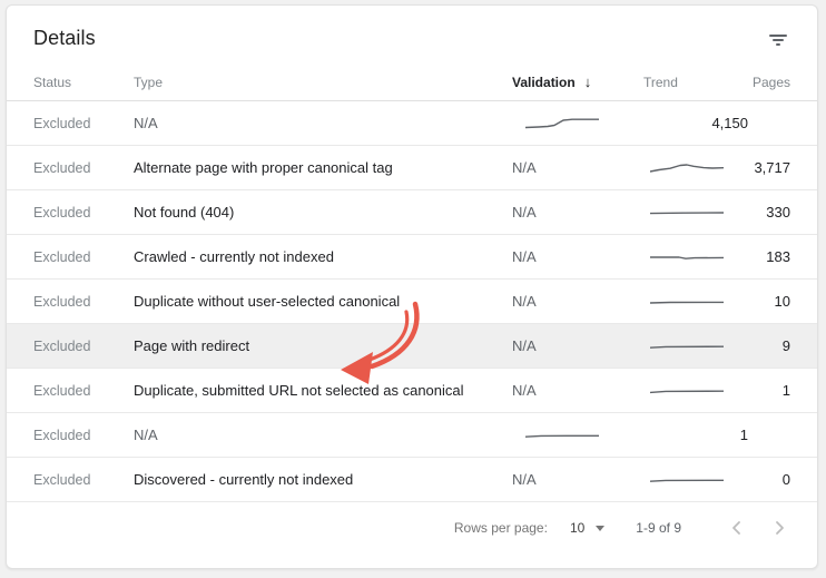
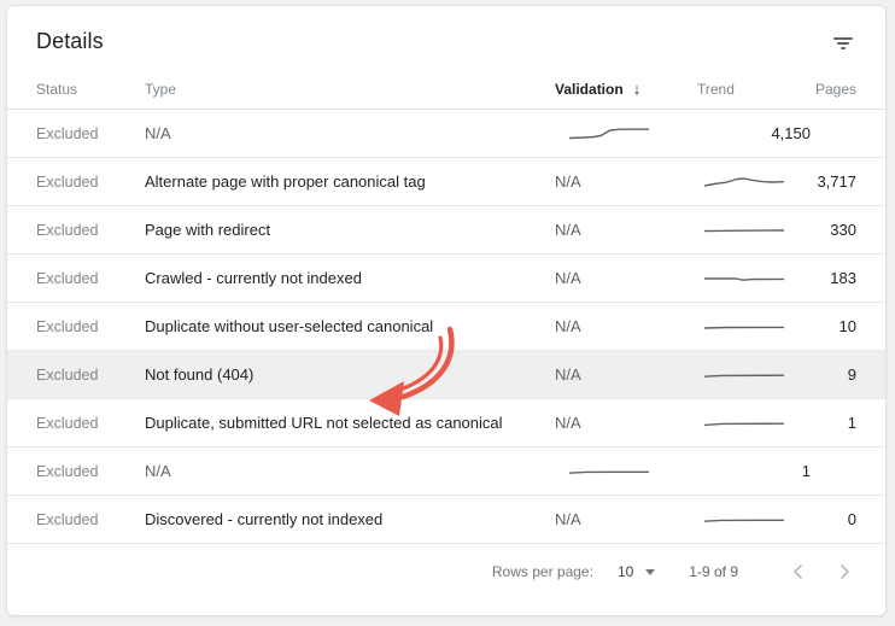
  Details
  Status
  Type
  Validation ↓
  Trend
  Pages
  Excluded
  N/A
  4,150
  Excluded
  Alternate page with proper canonical tag
  N/A
  3,717
  Excluded
- Not found (404)
+ Page with redirect
  N/A
  330
  Excluded
  Crawled - currently not indexed
  N/A
  183
  Excluded
  Duplicate without user-selected canonical
  N/A
  10
  Excluded
- Page with redirect
+ Not found (404)
  N/A
  9
  Excluded
  Duplicate, submitted URL not selected as canonical
  N/A
  1
  Excluded
  N/A
  1
  Excluded
  Discovered - currently not indexed
  N/A
  0
  Rows per page:
  10
  1-9 of 9
